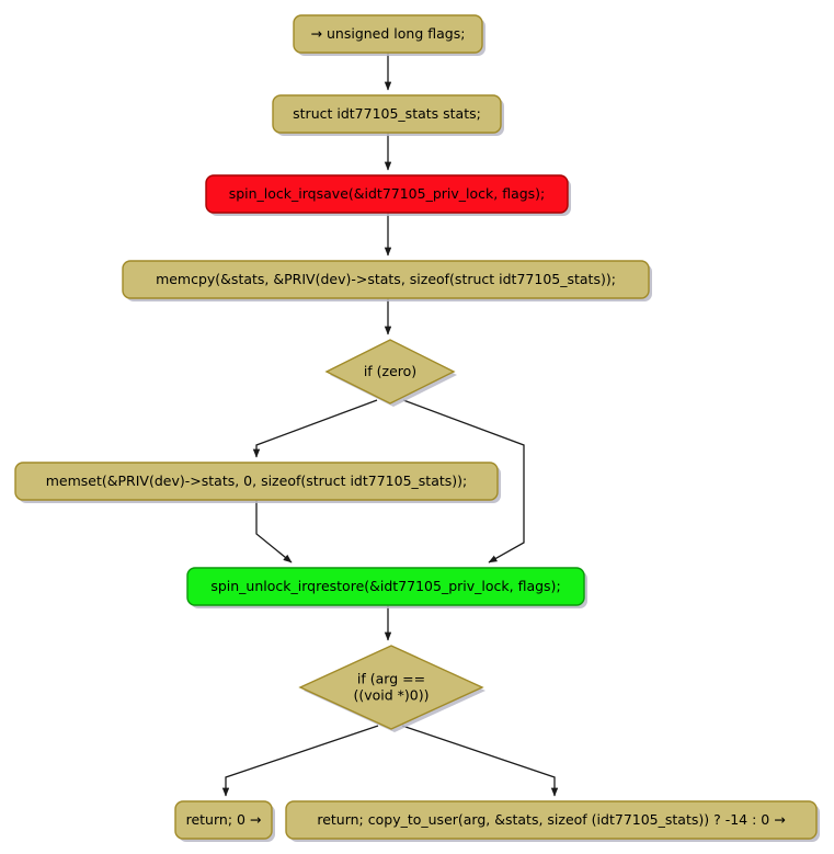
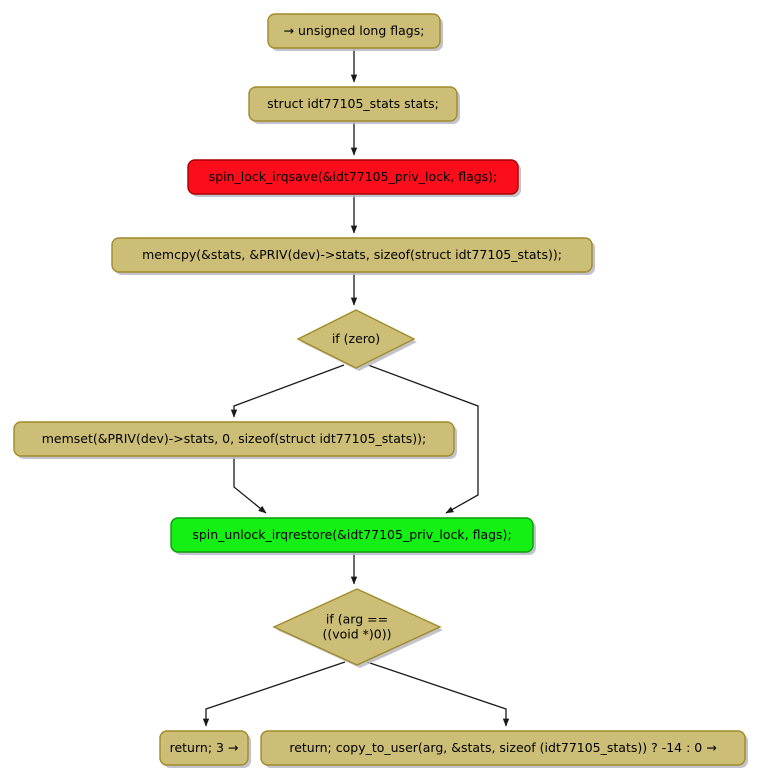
  → unsigned long flags;
  struct idt77105_stats stats;
  spin_lock_irqsave(&idt77105_priv_lock, flags);
  memcpy(&stats, &PRIV(dev)->stats, sizeof(struct idt77105_stats));
  if (zero)
  memset(&PRIV(dev)->stats, 0, sizeof(struct idt77105_stats));
  spin_unlock_irqrestore(&idt77105_priv_lock, flags);
  if (arg == ((void *)0))
- return; 0 →
+ return; 3 →
  return; copy_to_user(arg, &stats, sizeof (idt77105_stats)) ? -14 : 0 →
